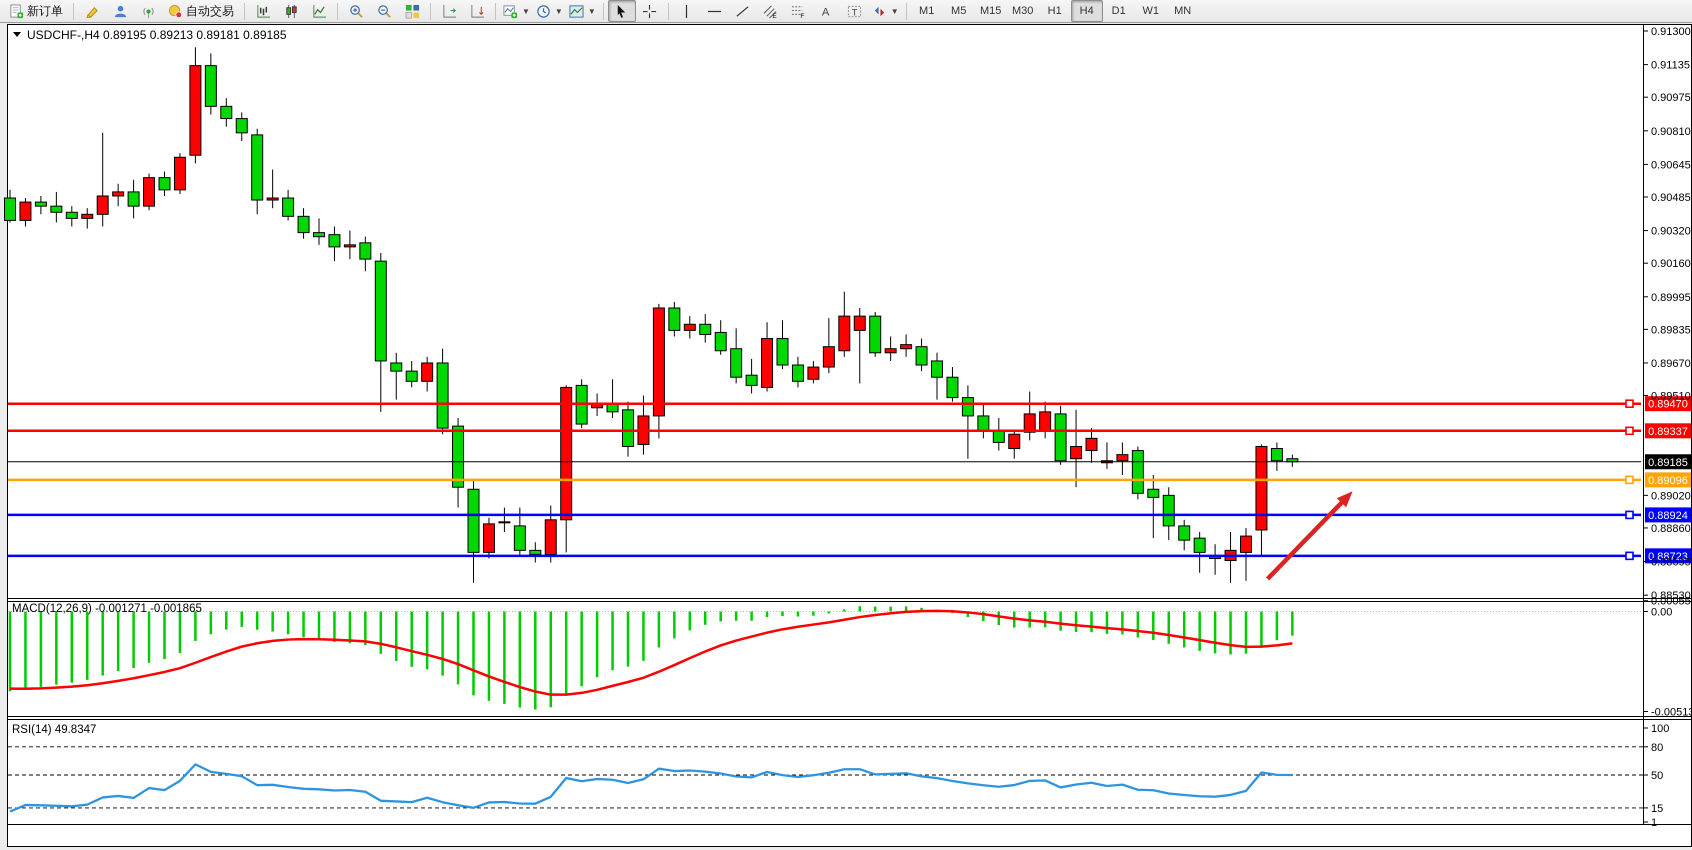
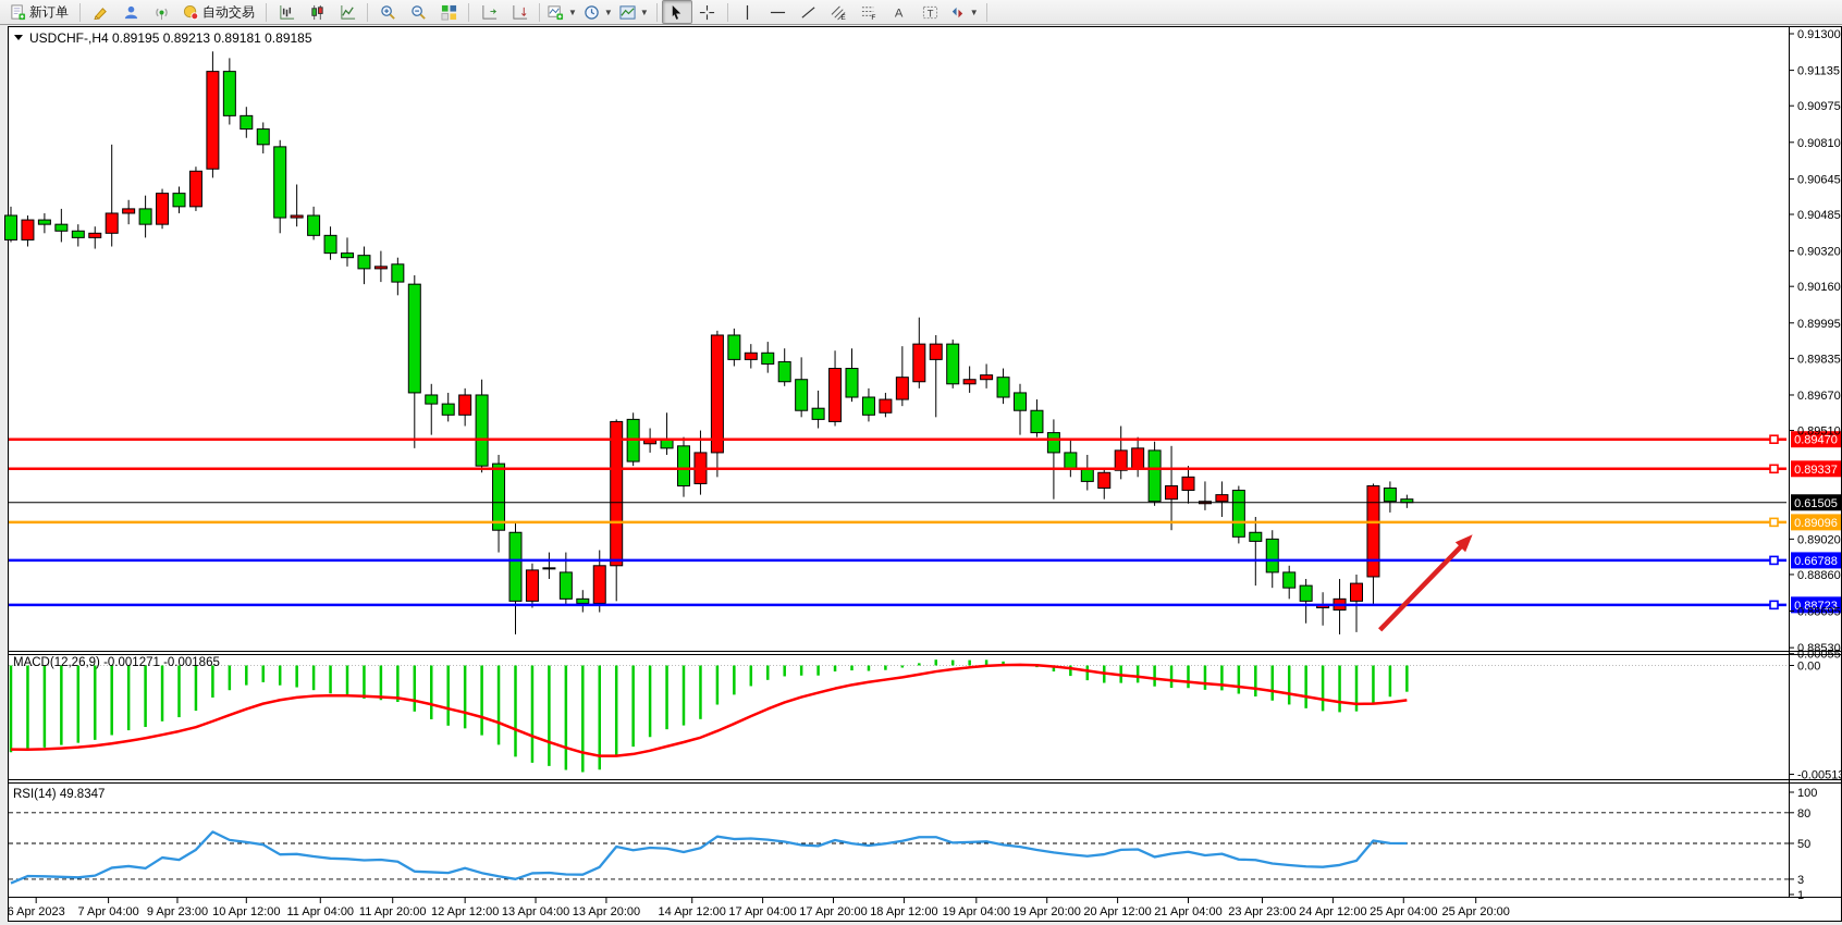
  新订单
  自动交易
  ▼
  ▼
  ▼
  A
  T
  ▼
- M1
- M5
- M15
- M30
- H1
- H4
- D1
- W1
- MN
  0.89470
  0.89337
- 0.89185
+ 0.61505
  0.89096
- 0.88924
+ 0.66788
  0.88723
  0.91300
  0.91135
  0.90975
  0.90810
  0.90645
  0.90485
  0.90320
  0.90160
  0.89995
  0.89835
  0.89670
  0.89510
  0.89020
  0.88860
  0.88695
  0.88530
  0.00055
  0.00
  -0.00513
  100
  80
  50
- 15
+ 3
  1
+ 6 Apr 2023
+ 7 Apr 04:00
+ 9 Apr 23:00
+ 10 Apr 12:00
+ 11 Apr 04:00
+ 11 Apr 20:00
+ 12 Apr 12:00
+ 13 Apr 04:00
+ 13 Apr 20:00
+ 14 Apr 12:00
+ 17 Apr 04:00
+ 17 Apr 20:00
+ 18 Apr 12:00
+ 19 Apr 04:00
+ 19 Apr 20:00
+ 20 Apr 12:00
+ 21 Apr 04:00
+ 23 Apr 23:00
+ 24 Apr 12:00
+ 25 Apr 04:00
+ 25 Apr 20:00
  USDCHF-,H4 0.89195 0.89213 0.89181 0.89185
  MACD(12,26,9) -0.001271 -0.001865
  RSI(14) 49.8347
